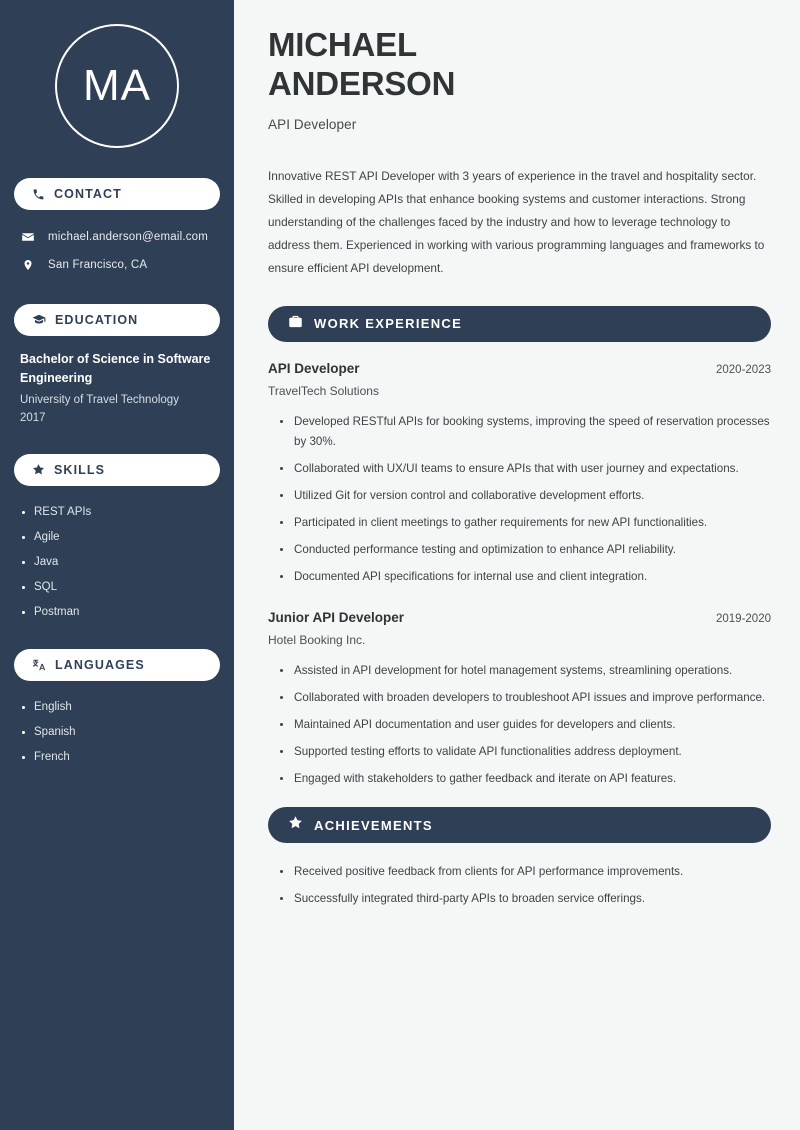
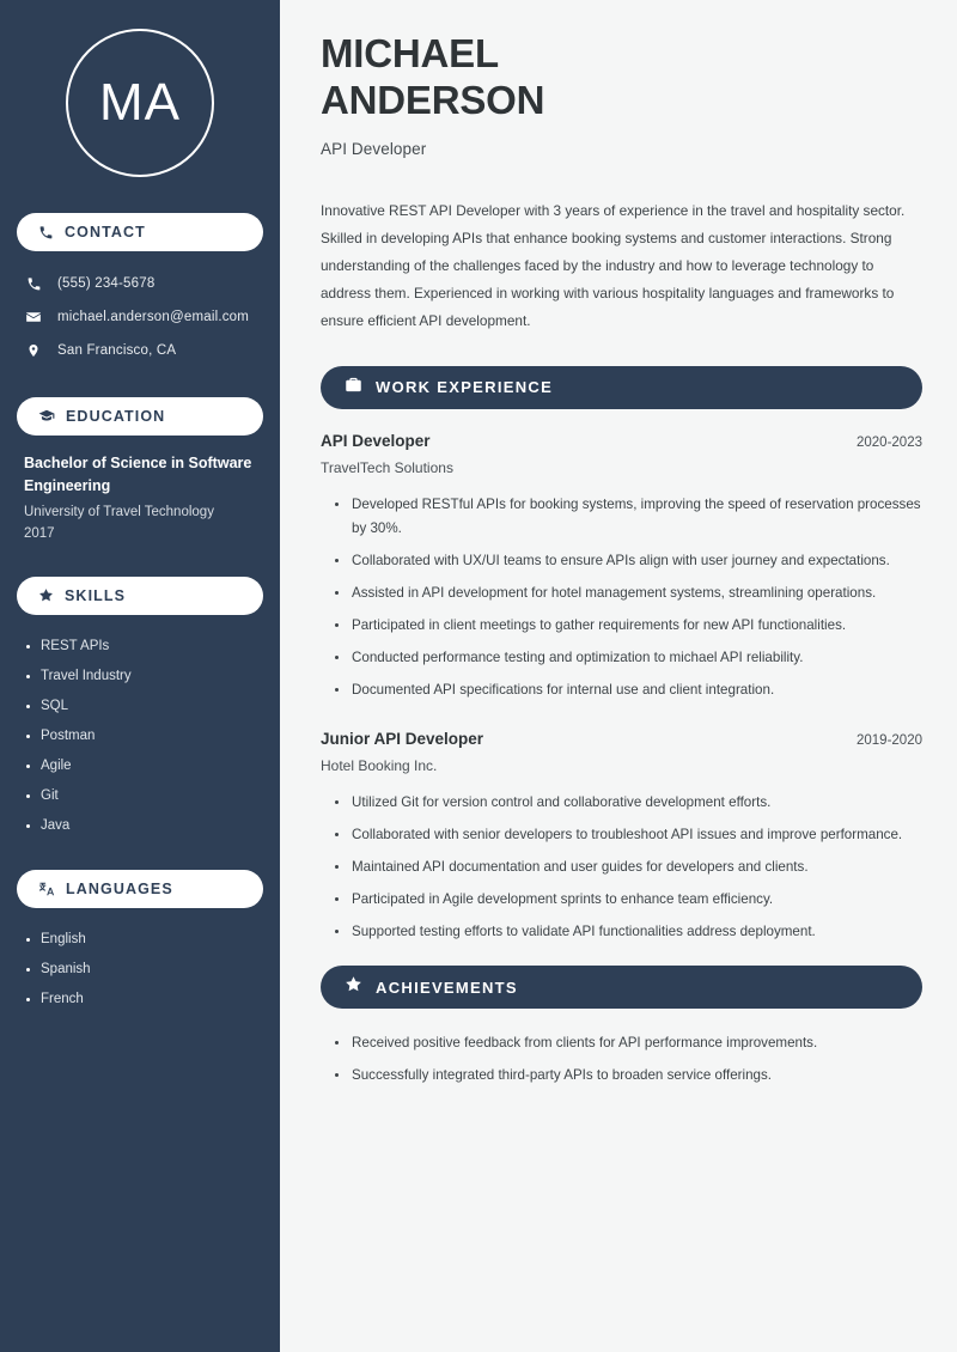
  MA
  CONTACT
+ (555) 234-5678
  michael.anderson@email.com
  San Francisco, CA
  EDUCATION
  Bachelor of Science in Software Engineering
  University of Travel Technology
  2017
  SKILLS
  REST APIs
+ Travel Industry
- Agile
+ SQL
- Java
+ Postman
- SQL
+ Agile
+ Git
- Postman
+ Java
  LANGUAGES
  English
  Spanish
  French
  MICHAEL
  ANDERSON
  API Developer
- Innovative REST API Developer with 3 years of experience in the travel and hospitality sector. Skilled in developing APIs that enhance booking systems and customer interactions. Strong understanding of the challenges faced by the industry and how to leverage technology to address them. Experienced in working with various programming languages and frameworks to ensure efficient API development.
+ Innovative REST API Developer with 3 years of experience in the travel and hospitality sector. Skilled in developing APIs that enhance booking systems and customer interactions. Strong understanding of the challenges faced by the industry and how to leverage technology to address them. Experienced in working with various hospitality languages and frameworks to ensure efficient API development.
  WORK EXPERIENCE
  API Developer
  2020-2023
  TravelTech Solutions
  Developed RESTful APIs for booking systems, improving the speed of reservation processes by 30%.
- Collaborated with UX/UI teams to ensure APIs that with user journey and expectations.
+ Collaborated with UX/UI teams to ensure APIs align with user journey and expectations.
- Utilized Git for version control and collaborative development efforts.
+ Assisted in API development for hotel management systems, streamlining operations.
  Participated in client meetings to gather requirements for new API functionalities.
- Conducted performance testing and optimization to enhance API reliability.
+ Conducted performance testing and optimization to michael API reliability.
  Documented API specifications for internal use and client integration.
  Junior API Developer
  2019-2020
  Hotel Booking Inc.
- Assisted in API development for hotel management systems, streamlining operations.
+ Utilized Git for version control and collaborative development efforts.
- Collaborated with broaden developers to troubleshoot API issues and improve performance.
+ Collaborated with senior developers to troubleshoot API issues and improve performance.
  Maintained API documentation and user guides for developers and clients.
+ Participated in Agile development sprints to enhance team efficiency.
  Supported testing efforts to validate API functionalities address deployment.
- Engaged with stakeholders to gather feedback and iterate on API features.
  ACHIEVEMENTS
  Received positive feedback from clients for API performance improvements.
  Successfully integrated third-party APIs to broaden service offerings.
